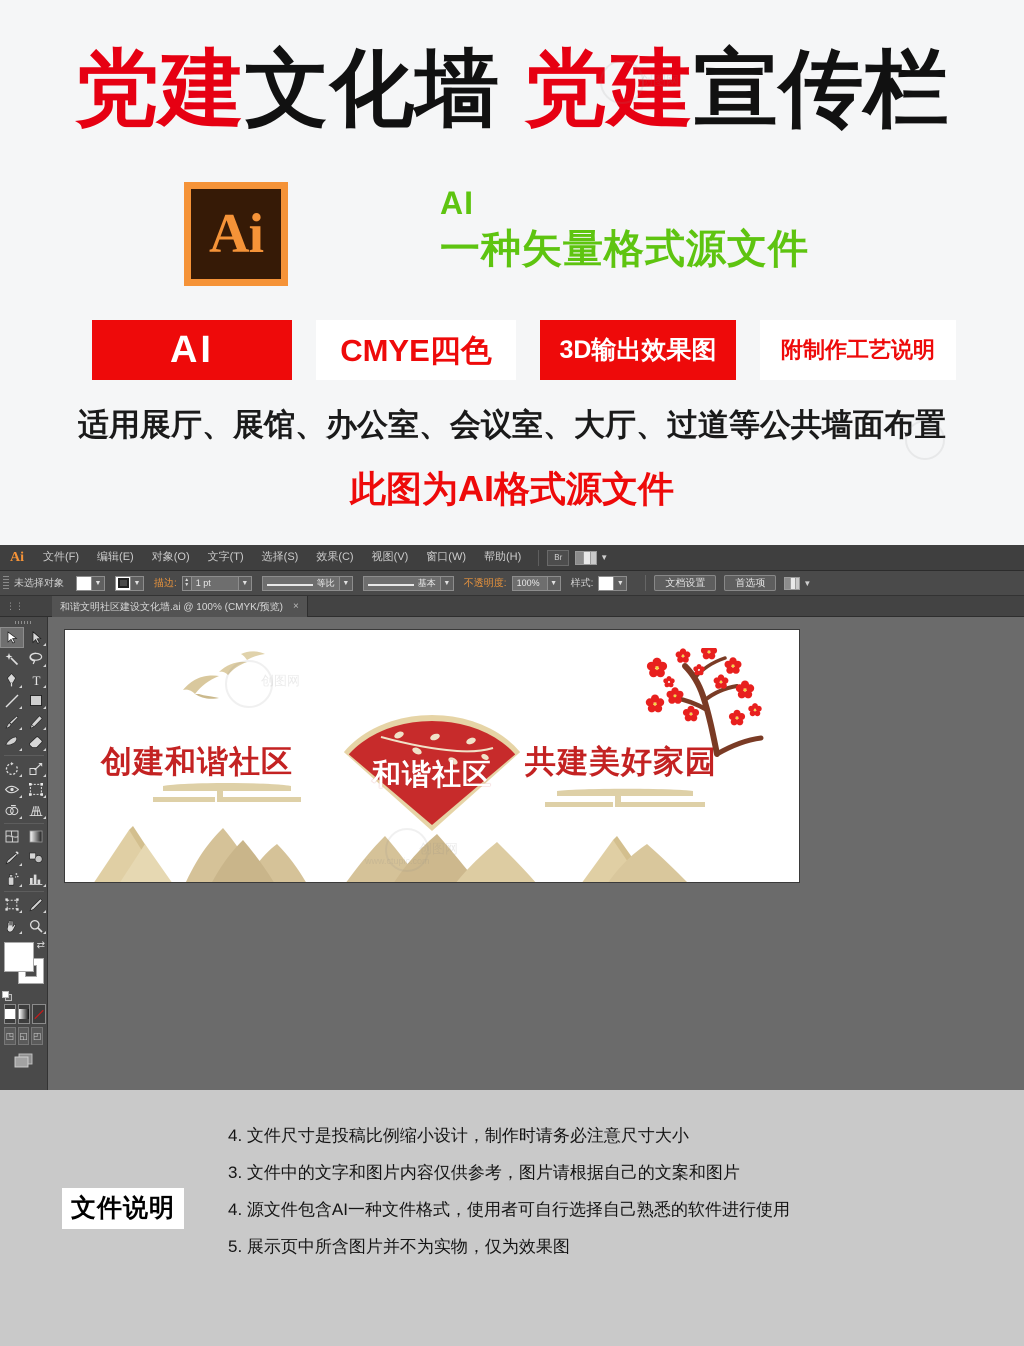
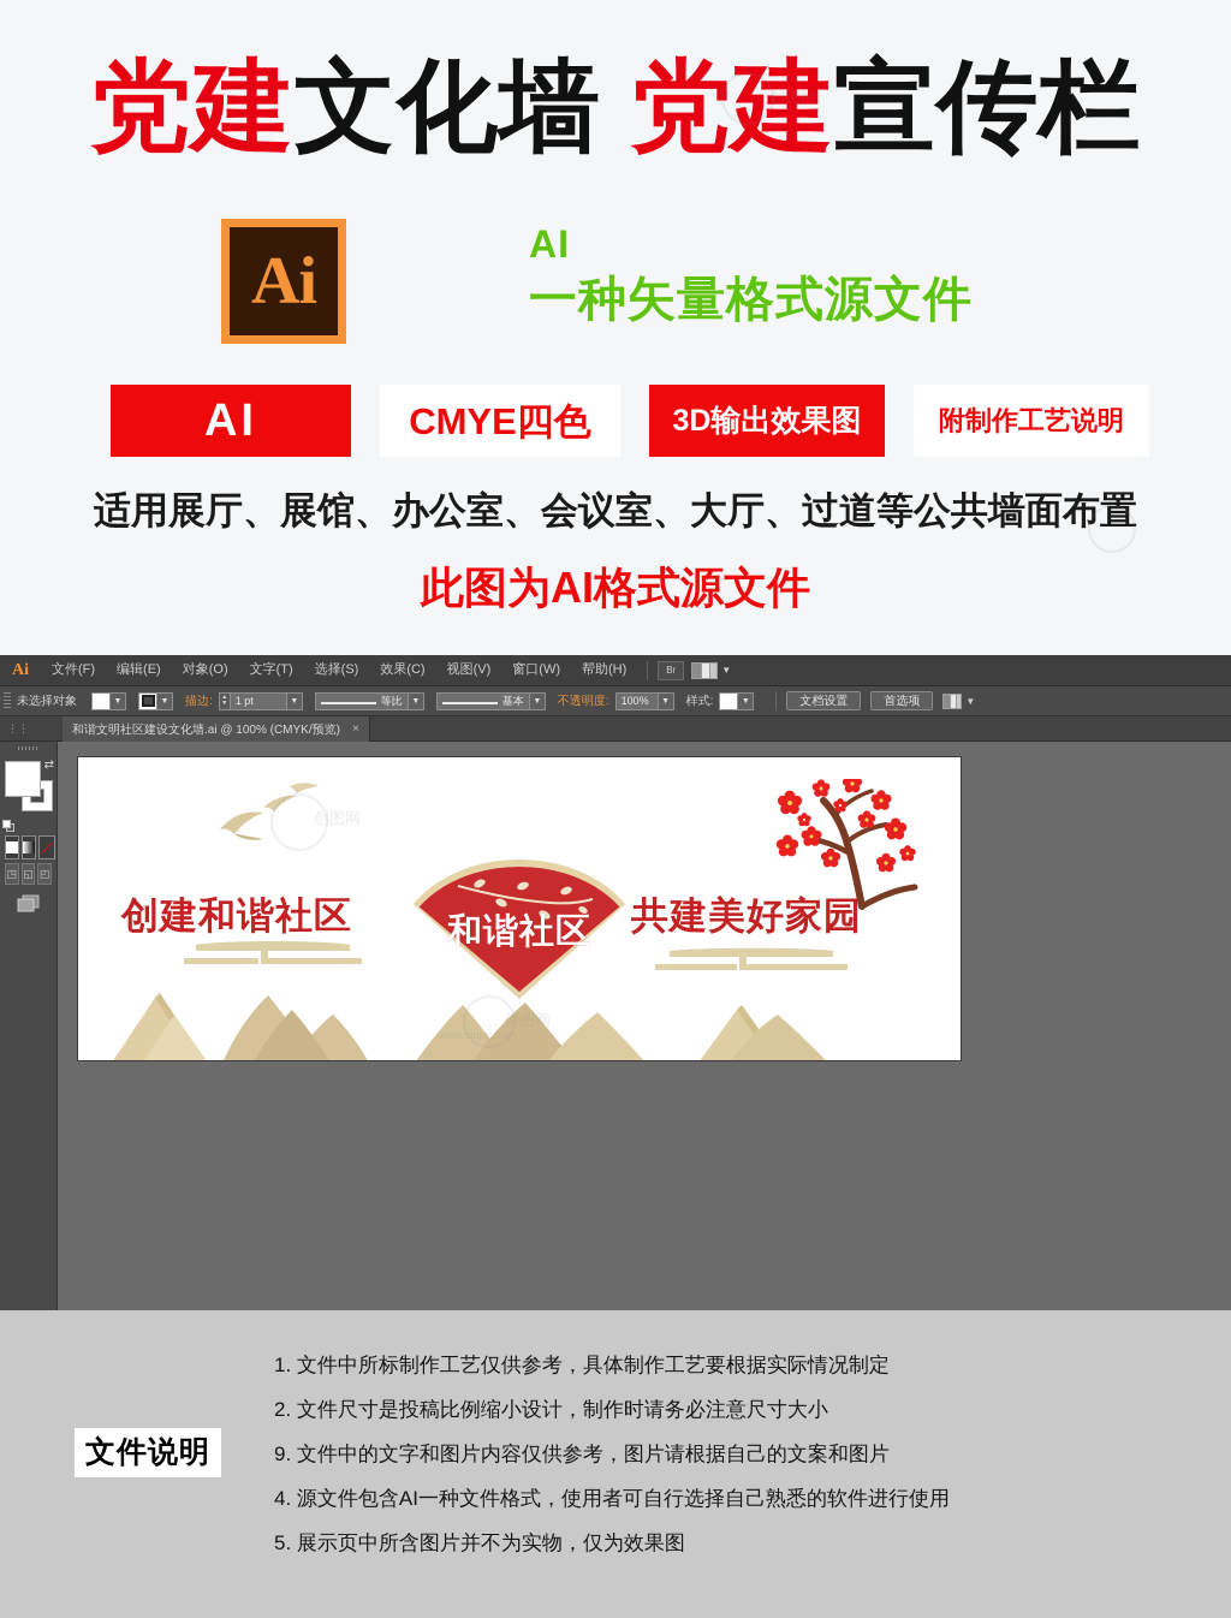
  党建文化墙 党建宣传栏
  Ai
  AI
  一种矢量格式源文件
  AI
  CMYE四色
  3D输出效果图
  附制作工艺说明
  适用展厅、展馆、办公室、会议室、大厅、过道等公共墙面布置
  此图为AI格式源文件
  创图网
  Ai
  文件(F)
  编辑(E)
  对象(O)
  文字(T)
  选择(S)
  效果(C)
  视图(V)
  窗口(W)
  帮助(H)
  Br
  ▼
  未选择对象
  描边:
  1 pt
  等比
  基本
  不透明度:
  100%
  样式:
  文档设置
  首选项
  ▼
  ⋮⋮
  和谐文明社区建设文化墙.ai @ 100% (CMYK/预览)
  ×
- T
  ⇄
  ◳
  ◱
  ◰
  创建和谐社区
  和谐社区
  共建美好家园
  创图网
  创图网
  www.ctupic.com
  文件说明
+ 1. 文件中所标制作工艺仅供参考，具体制作工艺要根据实际情况制定
- 4. 文件尺寸是投稿比例缩小设计，制作时请务必注意尺寸大小
+ 2. 文件尺寸是投稿比例缩小设计，制作时请务必注意尺寸大小
- 3. 文件中的文字和图片内容仅供参考，图片请根据自己的文案和图片
+ 9. 文件中的文字和图片内容仅供参考，图片请根据自己的文案和图片
  4. 源文件包含AI一种文件格式，使用者可自行选择自己熟悉的软件进行使用
  5. 展示页中所含图片并不为实物，仅为效果图
